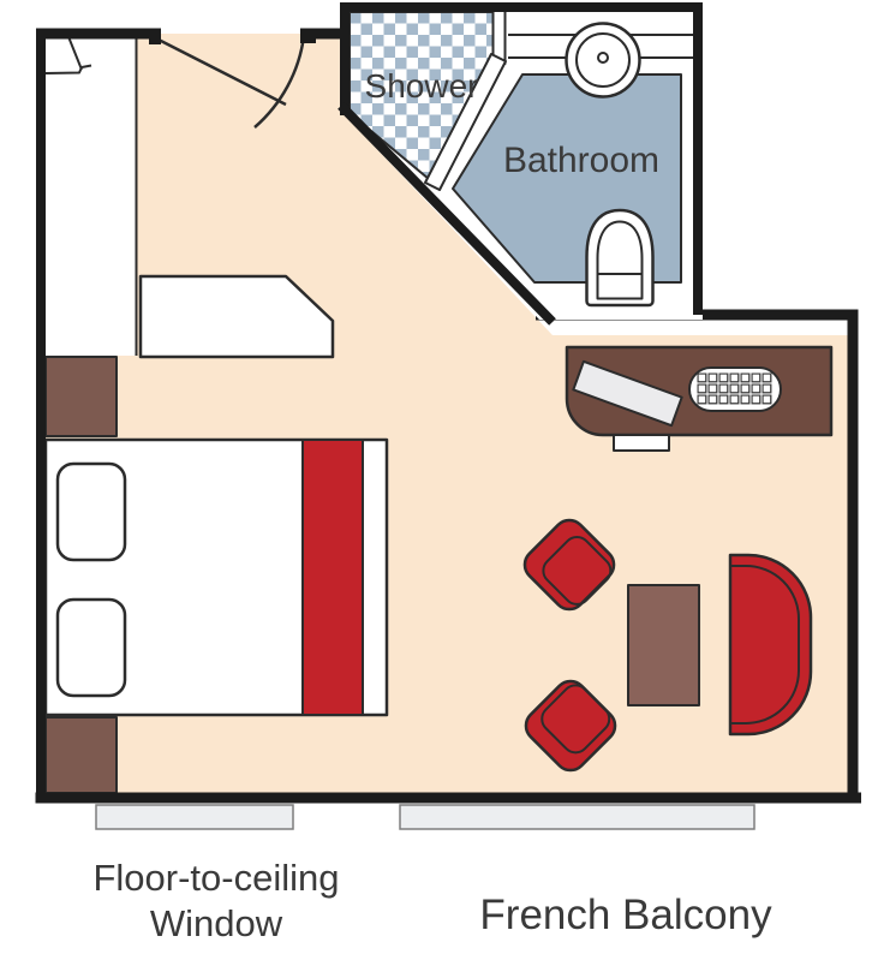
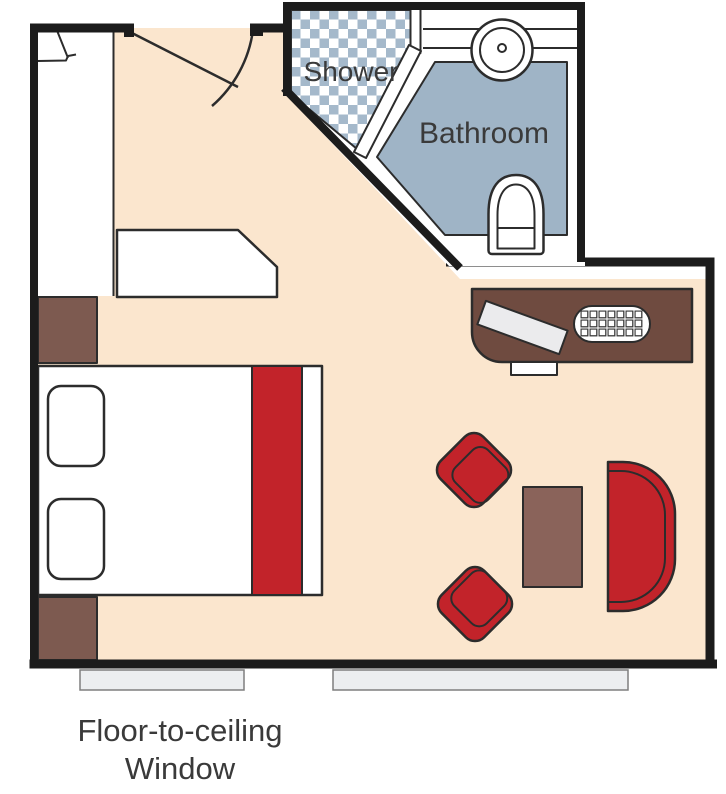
  Shower
  Bathroom
  Floor-to-ceiling
  Window
- French Balcony
